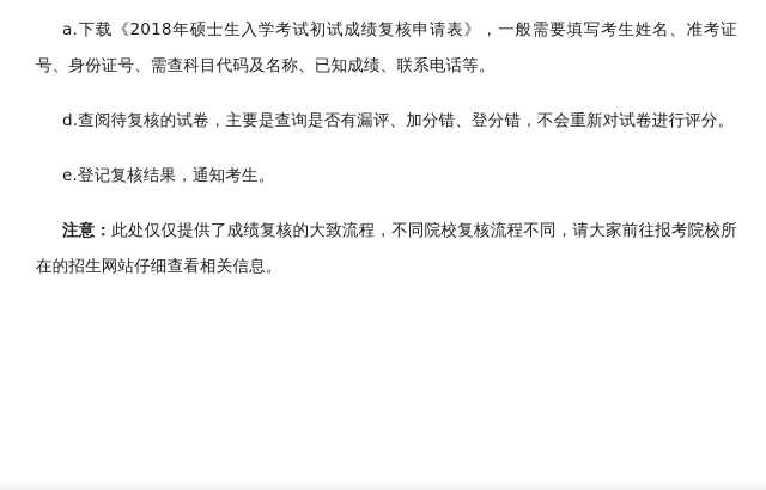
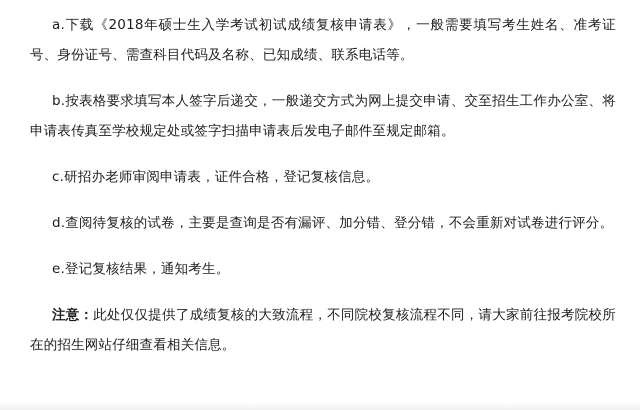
  a.下载《2018年硕士生入学考试初试成绩复核申请表》，一般需要填写考生姓名、准考证号、身份证号、需查科目代码及名称、已知成绩、联系电话等。
+ b.按表格要求填写本人签字后递交，一般递交方式为网上提交申请、交至招生工作办公室、将申请表传真至学校规定处或签字扫描申请表后发电子邮件至规定邮箱。
+ c.研招办老师审阅申请表，证件合格，登记复核信息。
  d.查阅待复核的试卷，主要是查询是否有漏评、加分错、登分错，不会重新对试卷进行评分。
  e.登记复核结果，通知考生。
  注意：此处仅仅提供了成绩复核的大致流程，不同院校复核流程不同，请大家前往报考院校所在的招生网站仔细查看相关信息。
